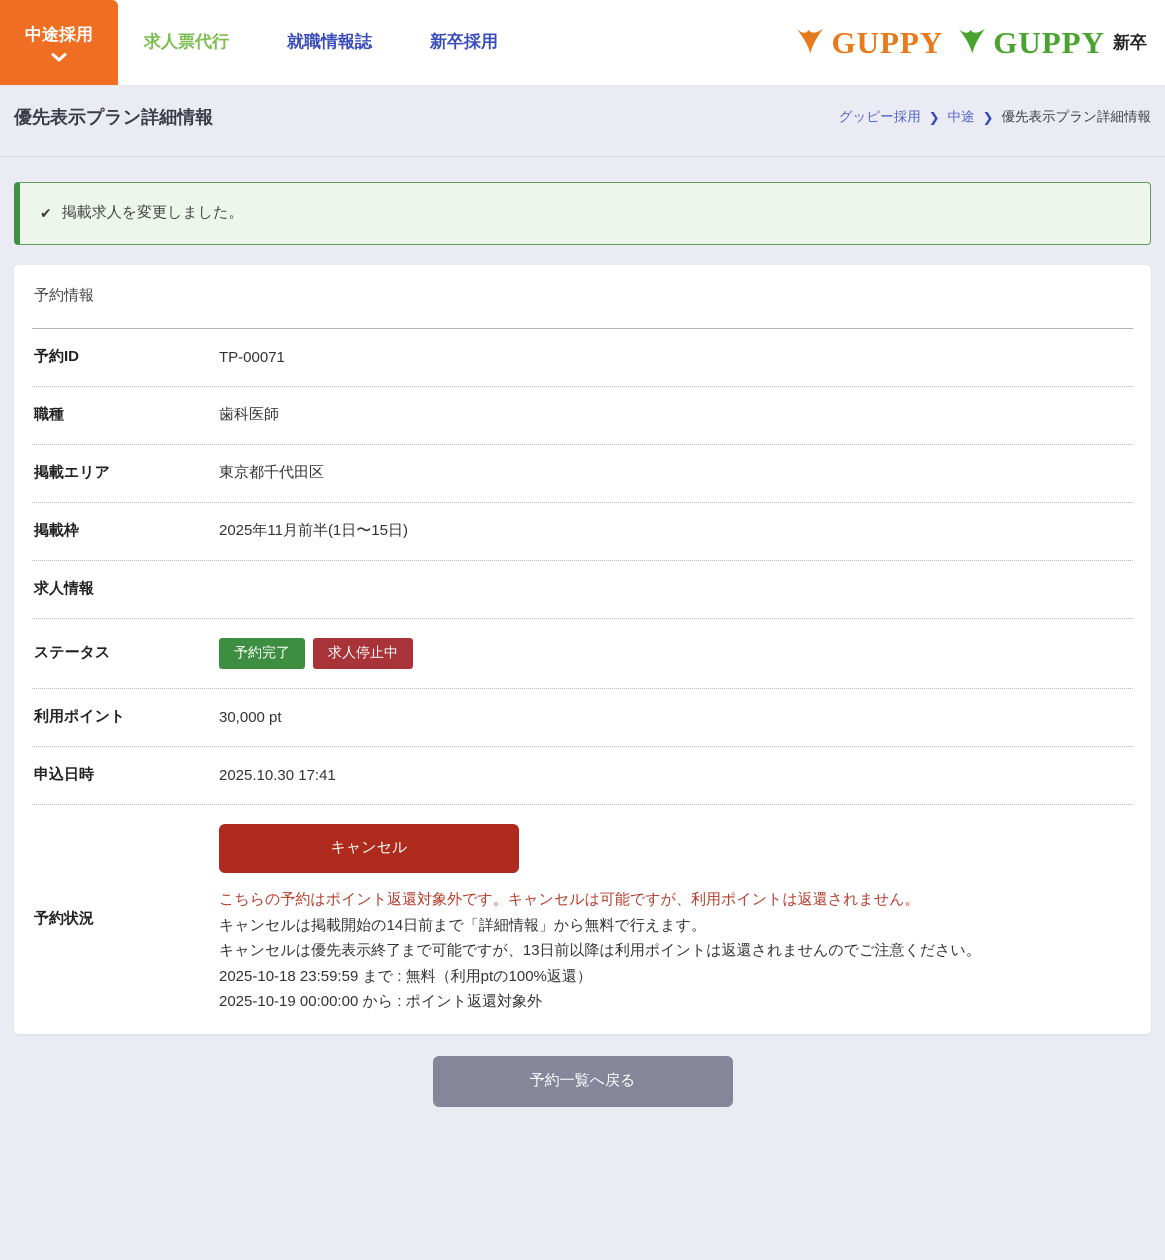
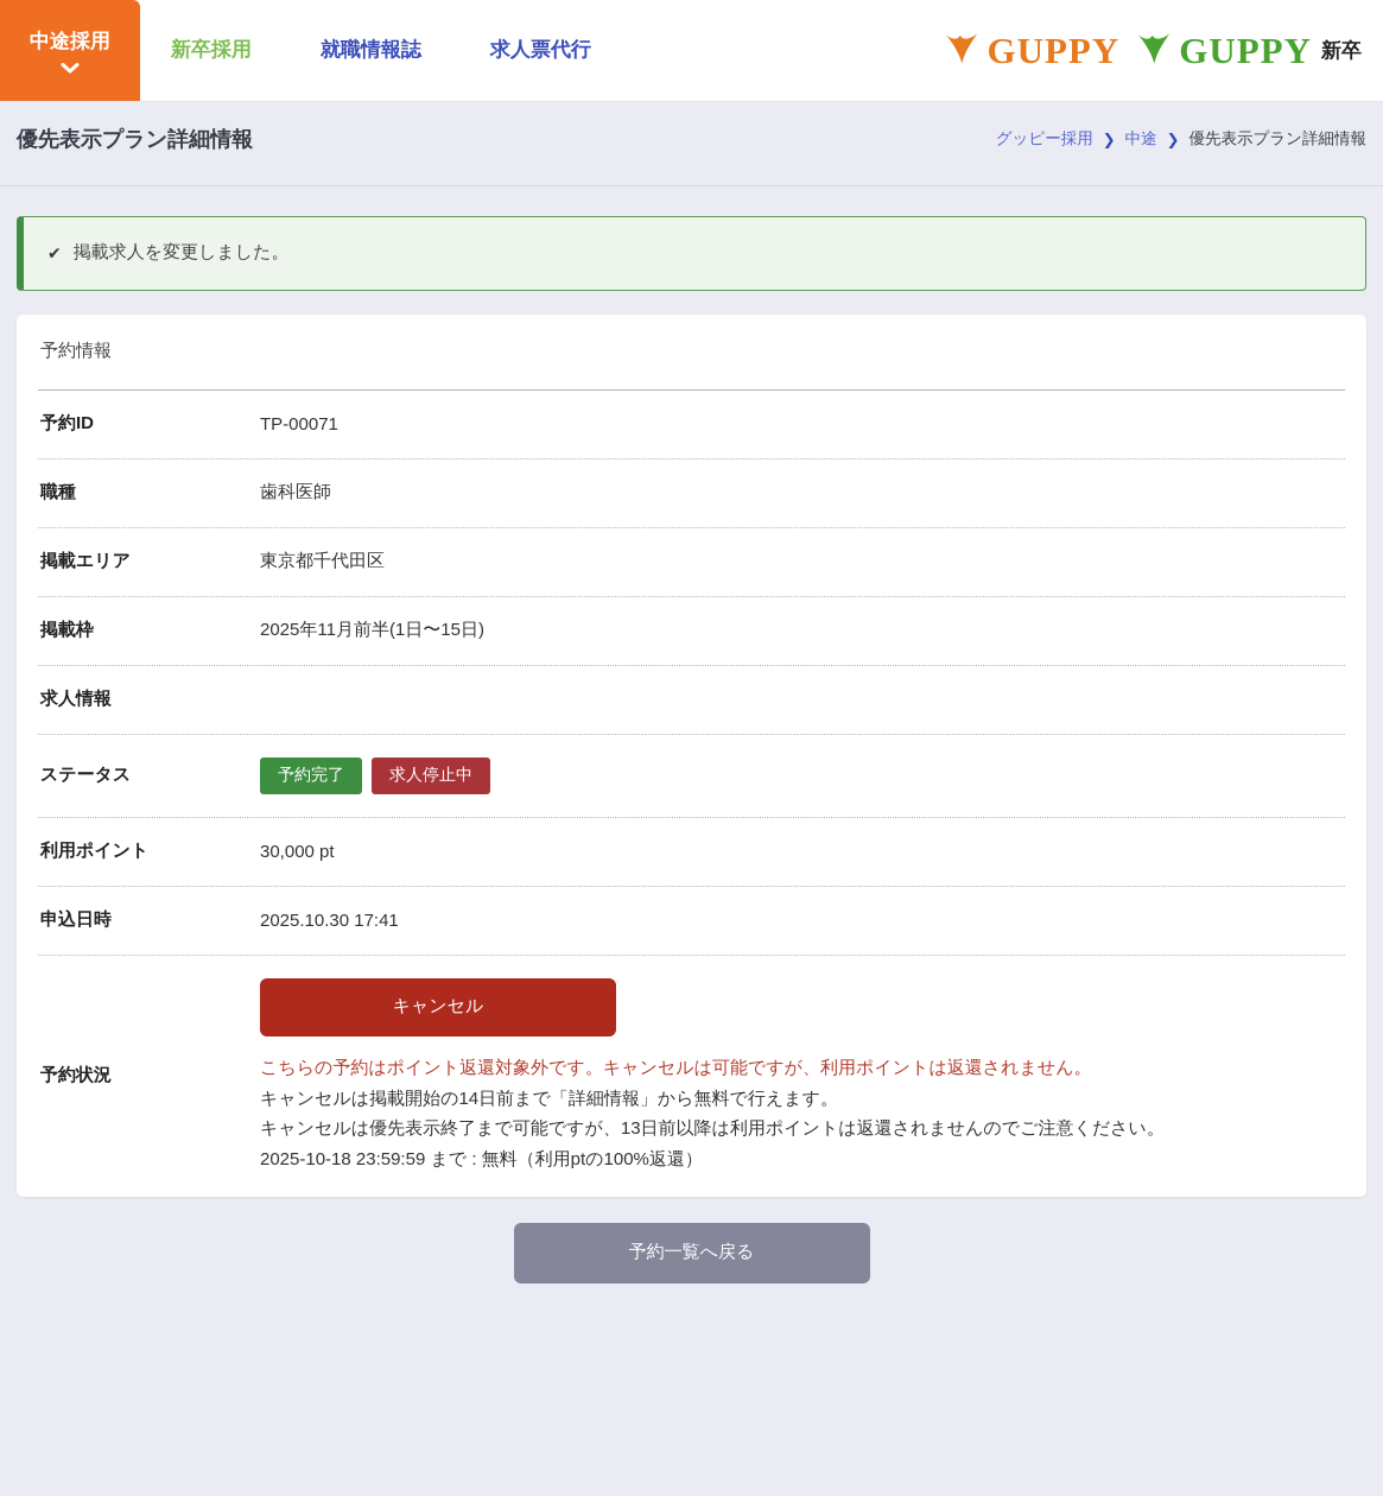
  中途採用
- 求人票代行
+ 新卒採用
  就職情報誌
- 新卒採用
+ 求人票代行
  GUPPY
  GUPPY
  新卒
  優先表示プラン詳細情報
  グッピー採用
  ❯
  中途
  ❯
  優先表示プラン詳細情報
  ✔
  掲載求人を変更しました。
  予約情報
  予約ID
  TP-00071
  職種
  歯科医師
  掲載エリア
  東京都千代田区
  掲載枠
  2025年11月前半(1日〜15日)
  求人情報
  ステータス
  予約完了
  求人停止中
  利用ポイント
  30,000 pt
  申込日時
  2025.10.30 17:41
  予約状況
  キャンセル
  こちらの予約はポイント返還対象外です。キャンセルは可能ですが、利用ポイントは返還されません。
  キャンセルは掲載開始の14日前まで「詳細情報」から無料で行えます。
  キャンセルは優先表示終了まで可能ですが、13日前以降は利用ポイントは返還されませんのでご注意ください。
  2025-10-18 23:59:59 まで : 無料（利用ptの100%返還）
- 2025-10-19 00:00:00 から : ポイント返還対象外
  予約一覧へ戻る
